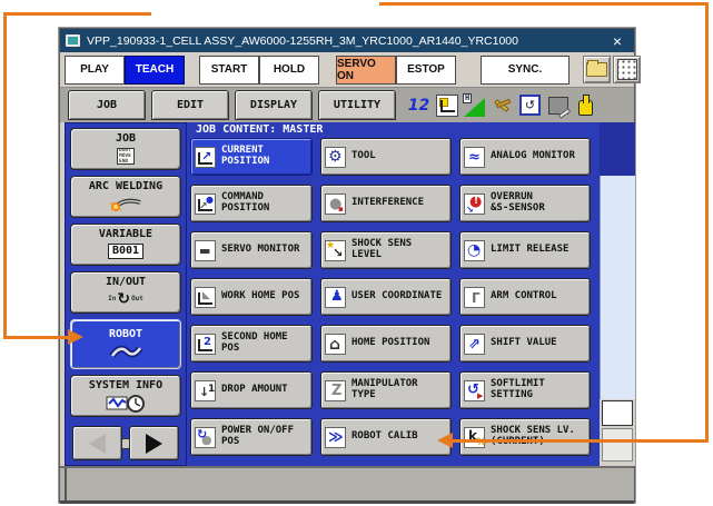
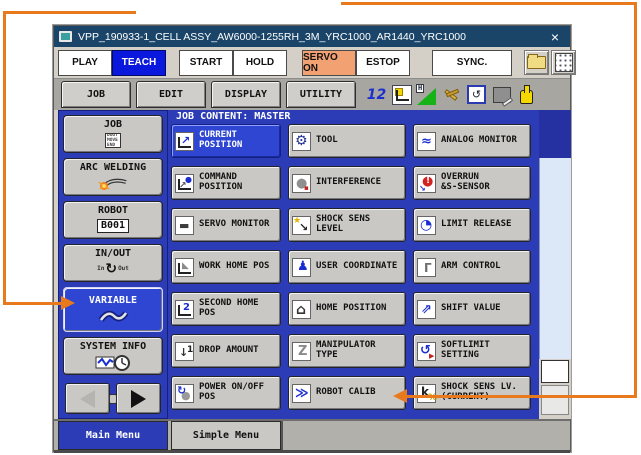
  VPP_190933-1_CELL ASSY_AW6000-1255RH_3M_YRC1000_AR1440_YRC1000
  ×
  PLAY
  TEACH
  START
  HOLD
  SERVO ON
  ESTOP
  SYNC.
  JOB
  EDIT
  DISPLAY
  UTILITY
  12
  H
  ↺
  JOB
  ARC WELDING
- VARIABLE
+ ROBOT
  B001
  IN/OUT
  ↻
- ROBOT
+ VARIABLE
  SYSTEM INFO
  JOB CONTENT: MASTER
  ↗
  CURRENT
  POSITION
  ⚙
  TOOL
  ≈
  ANALOG MONITOR
  ●
  ↗
  COMMAND
  POSITION
  ●
  ▪
  INTERFERENCE
  ●
  !
  ↘
  OVERRUN
  &S-SENSOR
  ▬
  SERVO MONITOR
  ★
  ↘
  SHOCK SENS
  LEVEL
  ◔
  LIMIT RELEASE
  ◣
  WORK HOME POS
  ♟
  USER COORDINATE
  Γ
  ARM CONTROL
  2
  SECOND HOME POS
  ⌂
  HOME POSITION
  ⇗
  SHIFT VALUE
  ↓
  1
  DROP AMOUNT
  Z
  MANIPULATOR
  TYPE
  ↺
  ▶
  SOFTLIMIT
  SETTING
  ●
  ↻
  POWER ON/OFF
  POS
  ≫
  ROBOT CALIB
  k
  SHOCK SENS LV.
+ Main Menu
+ Simple Menu
